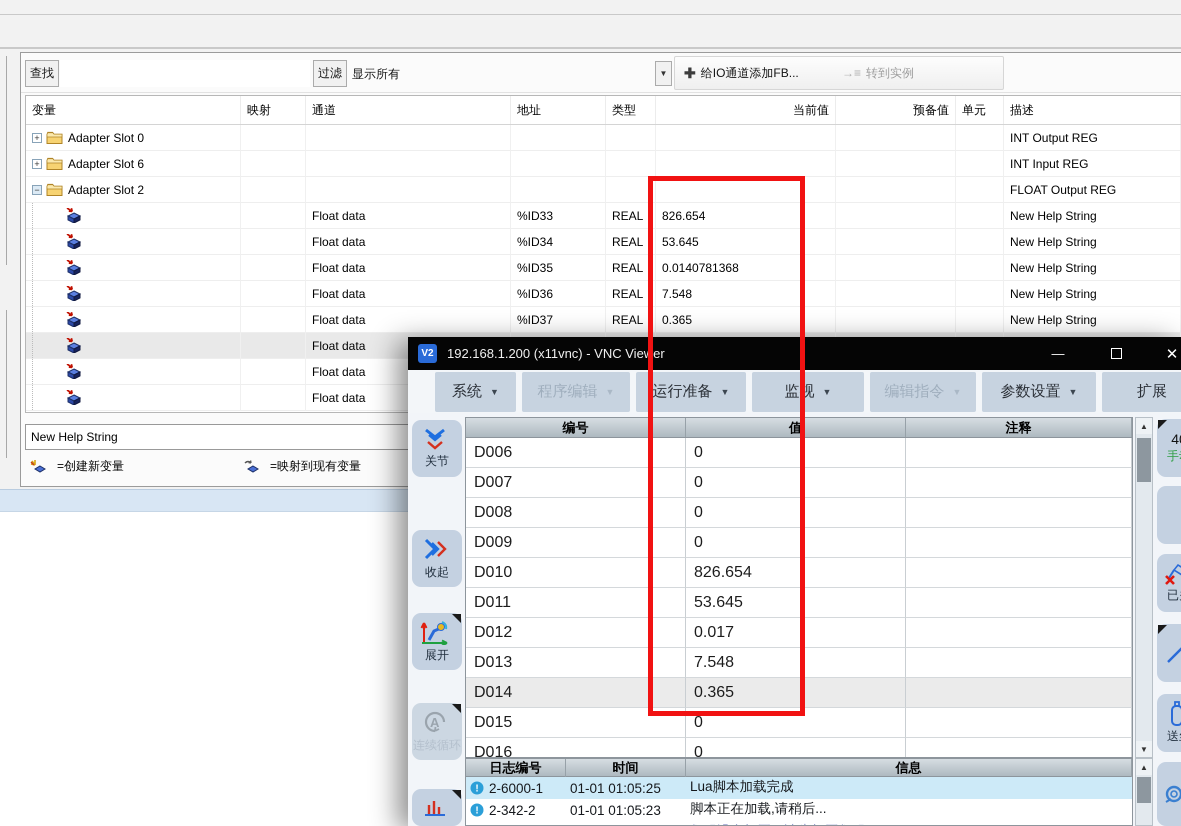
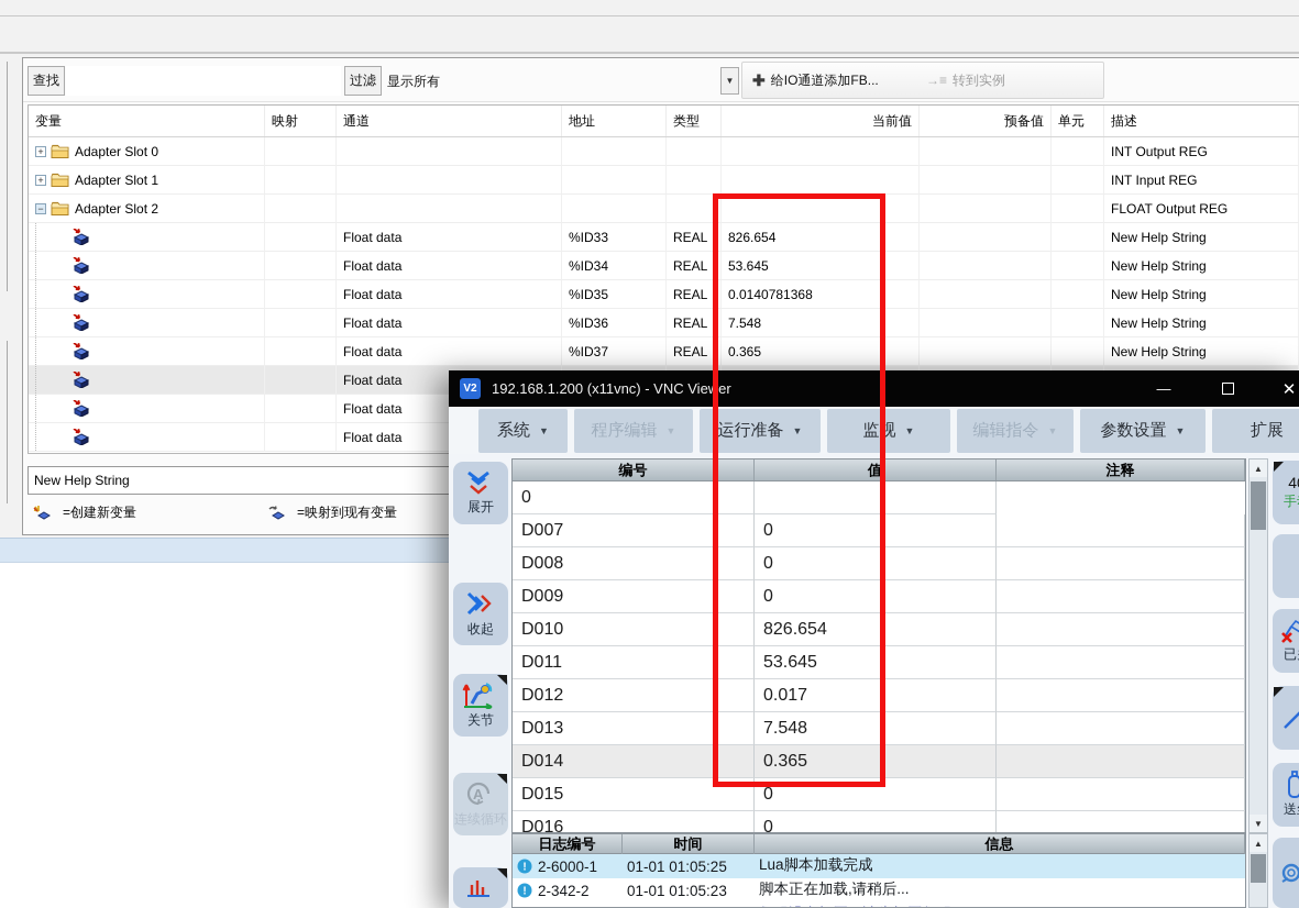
  查找
  过滤
  显示所有
  ▼
  ✚
  给IO通道添加FB...
  →≡
  转到实例
  变量
  映射
  通道
  地址
  类型
  当前值
  预备值
  单元
  描述
  +
  Adapter Slot 0
  INT Output REG
  +
- Adapter Slot 6
+ Adapter Slot 1
  INT Input REG
  −
  Adapter Slot 2
  FLOAT Output REG
  Float data
  %ID33
  REAL
  826.654
  New Help String
  Float data
  %ID34
  REAL
  53.645
  New Help String
  Float data
  %ID35
  REAL
  0.0140781368
  New Help String
  Float data
  %ID36
  REAL
  7.548
  New Help String
  Float data
  %ID37
  REAL
  0.365
  New Help String
  Float data
  Float data
  Float data
  New Help String
  =创建新变量
  =映射到现有变量
  V2
  192.168.1.200 (x11vnc) - VNC Viewer
  —
  ✕
  系统
  ▼
  程序编辑
  ▼
  运行准备
  ▼
  监视
  ▼
  编辑指令
  ▼
  参数设置
  ▼
  扩展
- 关节
+ 展开
  收起
- 展开
+ 关节
  A
  连续循环
  编号
  值
  注释
- D006
  0
  D007
  0
  D008
  0
  D009
  0
  D010
  826.654
  D011
  53.645
  D012
  0.017
  D013
  7.548
  D014
  0.365
  D015
  0
  D016
  0
  ▲
  ▼
  日志编号
  时间
  信息
  !
  2-6000-1
  01-01 01:05:25
  Lua脚本加载完成
  !
  2-342-2
  01-01 01:05:23
  脚本正在加载,请稍后...
  ▲
